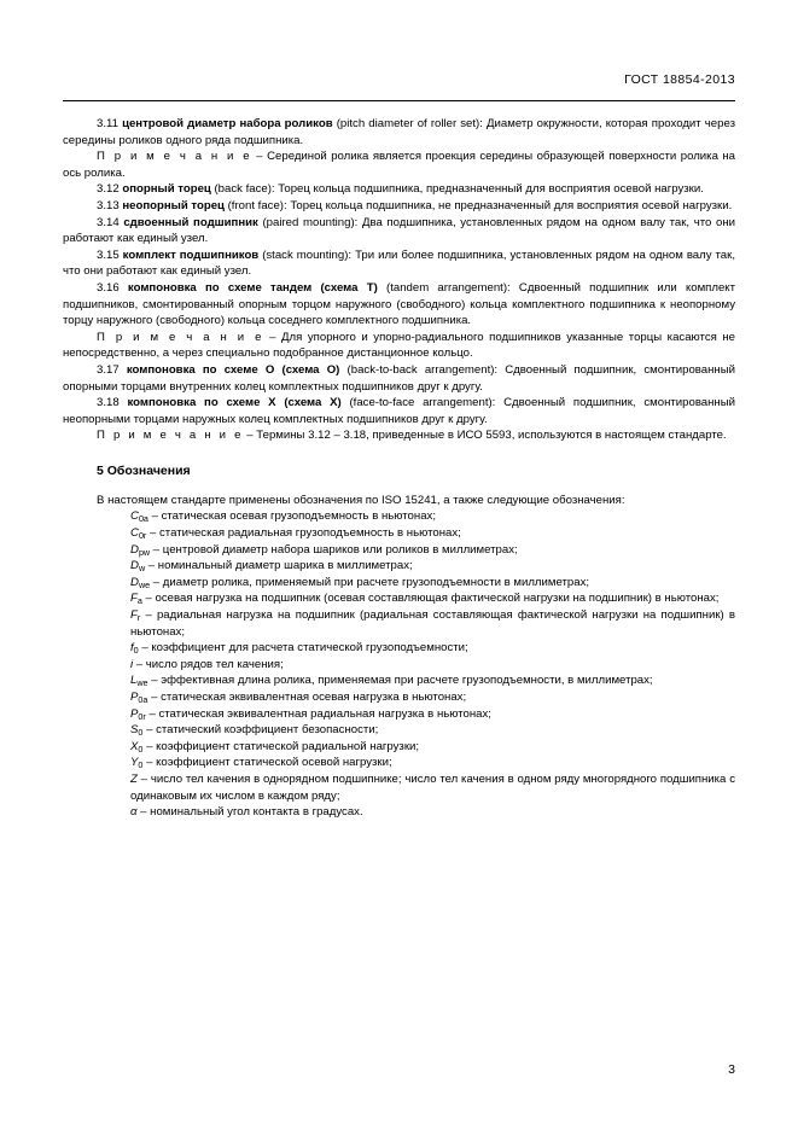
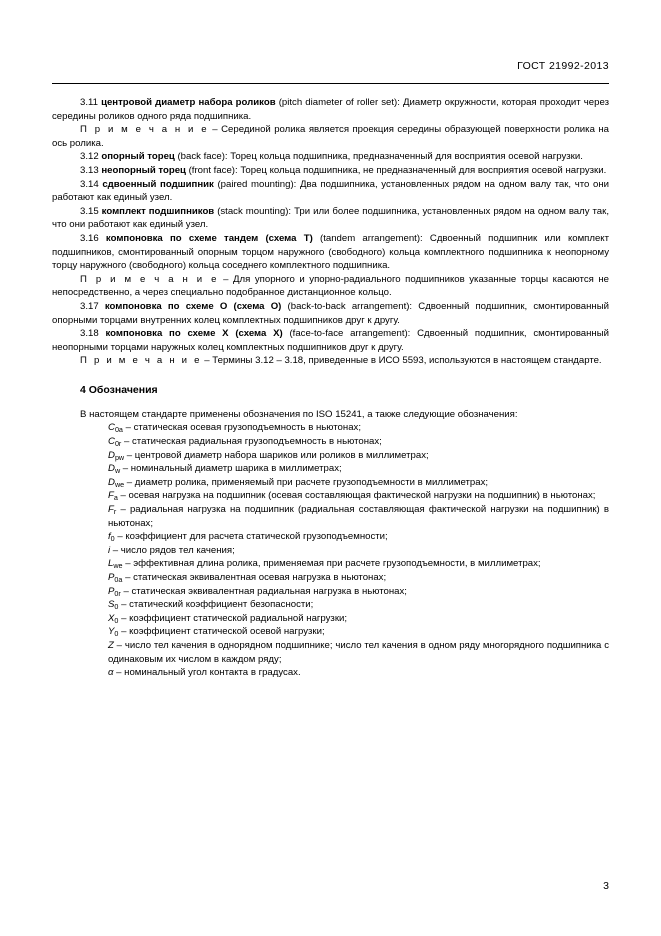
- ГОСТ 18854-2013
+ ГОСТ 21992-2013
  3.11 центровой диаметр набора роликов (pitch diameter of roller set): Диаметр окружности, которая проходит через середины роликов одного ряда подшипника.
  П р и м е ч а н и е – Серединой ролика является проекция середины образующей поверхности ролика на ось ролика.
  3.12 опорный торец (back face): Торец кольца подшипника, предназначенный для восприятия осевой нагрузки.
  3.13 неопорный торец (front face): Торец кольца подшипника, не предназначенный для восприятия осевой нагрузки.
  3.14 сдвоенный подшипник (paired mounting): Два подшипника, установленных рядом на одном валу так, что они работают как единый узел.
  3.15 комплект подшипников (stack mounting): Три или более подшипника, установленных рядом на одном валу так, что они работают как единый узел.
  3.16 компоновка по схеме тандем (схема Т) (tandem arrangement): Сдвоенный подшипник или комплект подшипников, смонтированный опорным торцом наружного (свободного) кольца комплектного подшипника к неопорному торцу наружного (свободного) кольца соседнего комплектного подшипника.
  П р и м е ч а н и е – Для упорного и упорно-радиального подшипников указанные торцы касаются не непосредственно, а через специально подобранное дистанционное кольцо.
  3.17 компоновка по схеме О (схема О) (back-to-back arrangement): Сдвоенный подшипник, смонтированный опорными торцами внутренних колец комплектных подшипников друг к другу.
  3.18 компоновка по схеме Х (схема Х) (face-to-face arrangement): Сдвоенный подшипник, смонтированный неопорными торцами наружных колец комплектных подшипников друг к другу.
  П р и м е ч а н и е – Термины 3.12 – 3.18, приведенные в ИСО 5593, используются в настоящем стандарте.
- 5 Обозначения
+ 4 Обозначения
  В настоящем стандарте применены обозначения по ISO 15241, а также следующие обозначения:
  C0a – статическая осевая грузоподъемность в ньютонах;
  C0r – статическая радиальная грузоподъемность в ньютонах;
  Dpw – центровой диаметр набора шариков или роликов в миллиметрах;
  Dw – номинальный диаметр шарика в миллиметрах;
  Dwe – диаметр ролика, применяемый при расчете грузоподъемности в миллиметрах;
  Fa – осевая нагрузка на подшипник (осевая составляющая фактической нагрузки на подшипник) в ньютонах;
  Fr – радиальная нагрузка на подшипник (радиальная составляющая фактической нагрузки на подшипник) в ньютонах;
  f0 – коэффициент для расчета статической грузоподъемности;
  i – число рядов тел качения;
  Lwe – эффективная длина ролика, применяемая при расчете грузоподъемности, в миллиметрах;
  P0a – статическая эквивалентная осевая нагрузка в ньютонах;
  P0r – статическая эквивалентная радиальная нагрузка в ньютонах;
  S0 – статический коэффициент безопасности;
  X0 – коэффициент статической радиальной нагрузки;
  Y0 – коэффициент статической осевой нагрузки;
  Z – число тел качения в однорядном подшипнике; число тел качения в одном ряду многорядного подшипника с одинаковым их числом в каждом ряду;
  α – номинальный угол контакта в градусах.
  3
